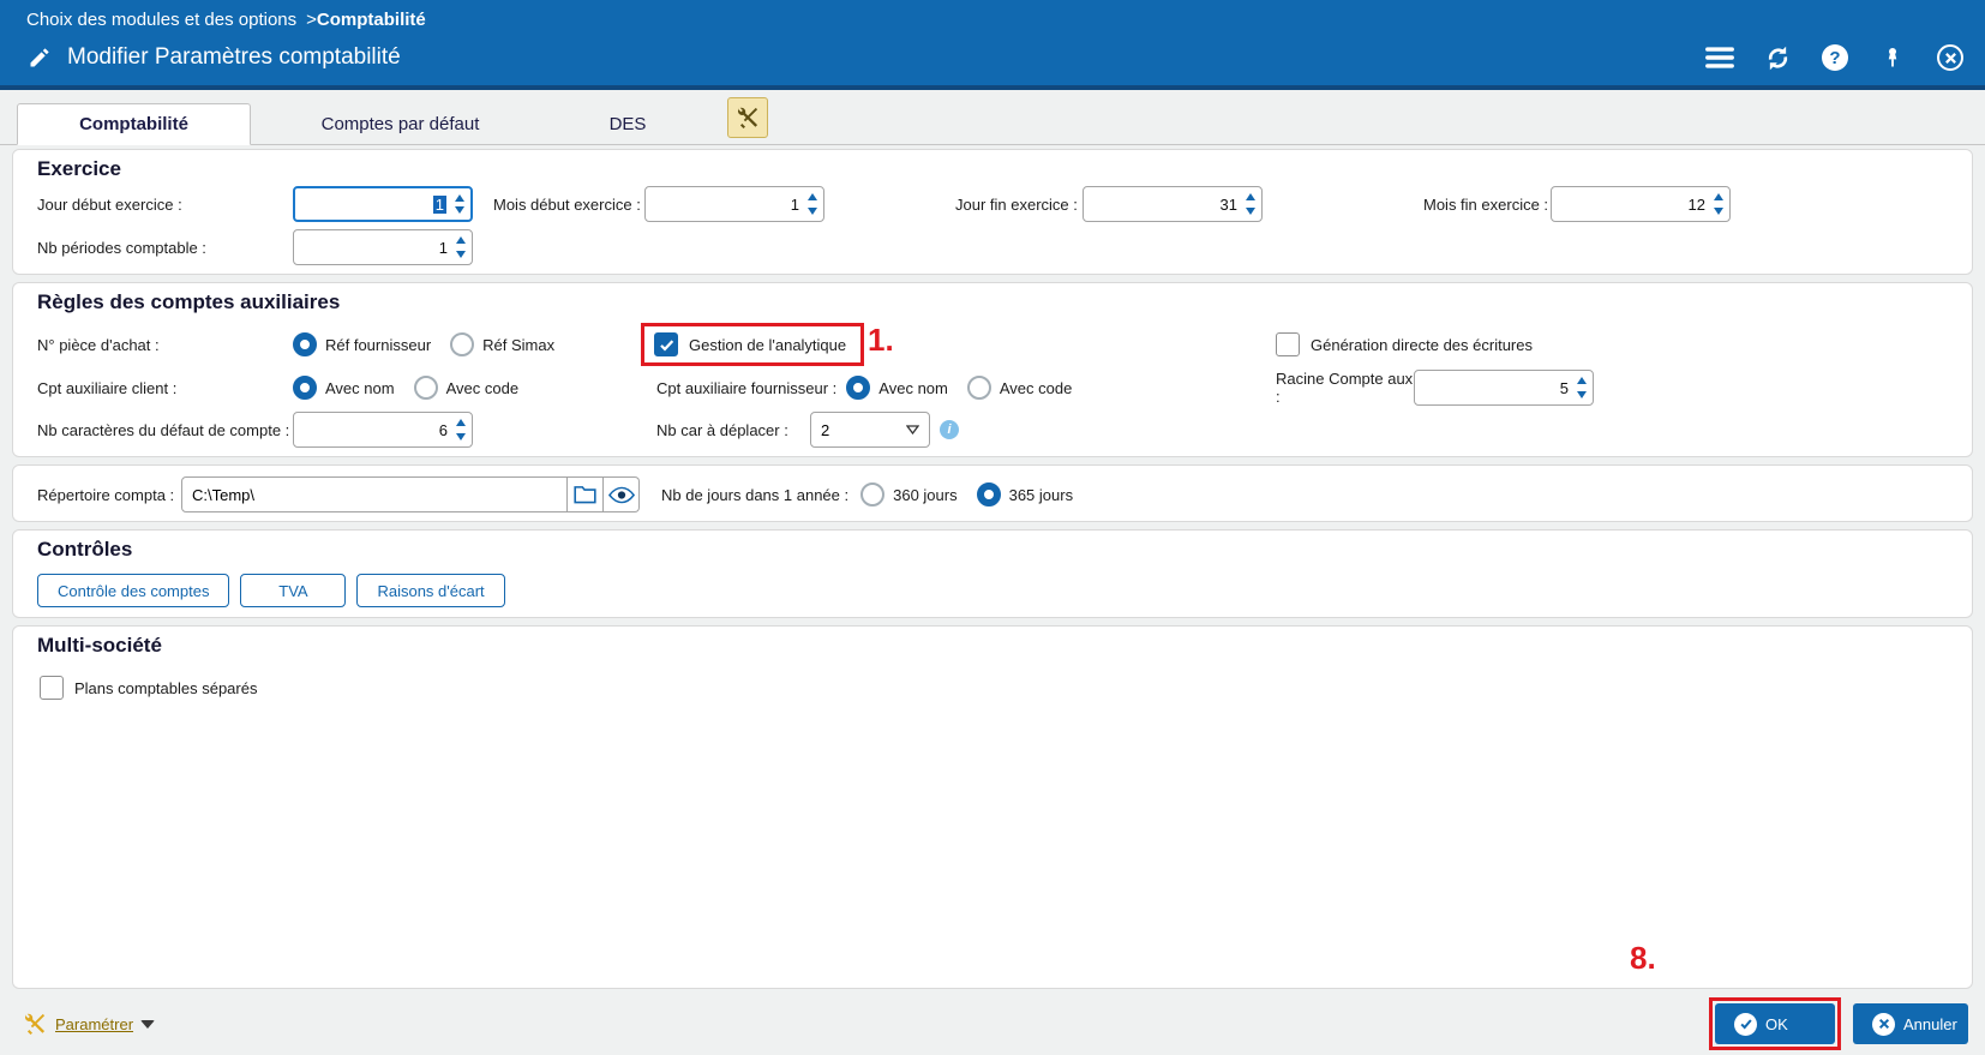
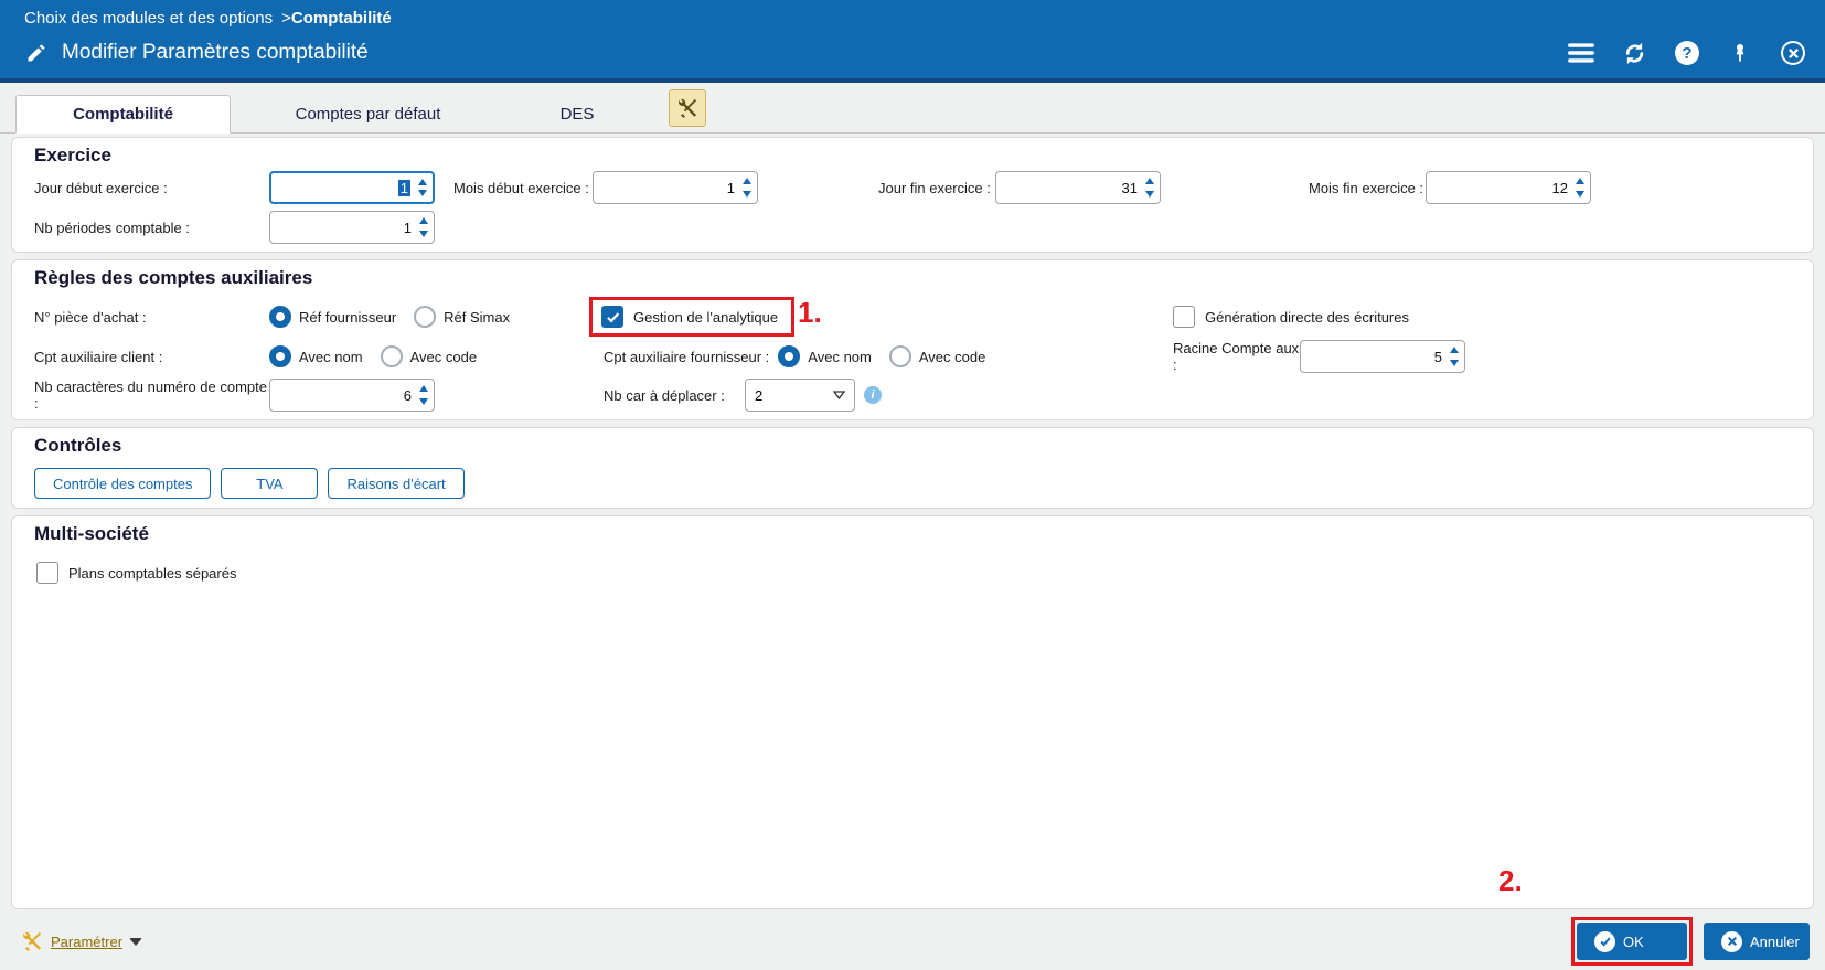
  Choix des modules et des options >Comptabilité
  Modifier Paramètres comptabilité
  ?
  Comptabilité
  Comptes par défaut
  DES
  Exercice
  Jour début exercice :
  1
  Mois début exercice :
  1
  Jour fin exercice :
  31
  Mois fin exercice :
  12
  Nb périodes comptable :
  1
  Règles des comptes auxiliaires
  N° pièce d'achat :
  Réf fournisseur
  Réf Simax
  Gestion de l'analytique
  1.
  Génération directe des écritures
  Cpt auxiliaire client :
  Avec nom
  Avec code
  Cpt auxiliaire fournisseur :
  Avec nom
  Avec code
  Racine Compte aux :
  5
- Nb caractères du défaut de compte :
+ Nb caractères du numéro de compte :
  6
  Nb car à déplacer :
  2
  i
- Répertoire compta :
- C:\Temp\
- Nb de jours dans 1 année :
- 360 jours
- 365 jours
  Contrôles
  Contrôle des comptes
  TVA
  Raisons d'écart
  Multi-société
  Plans comptables séparés
- 8.
+ 2.
  Paramétrer
  OK
  Annuler
